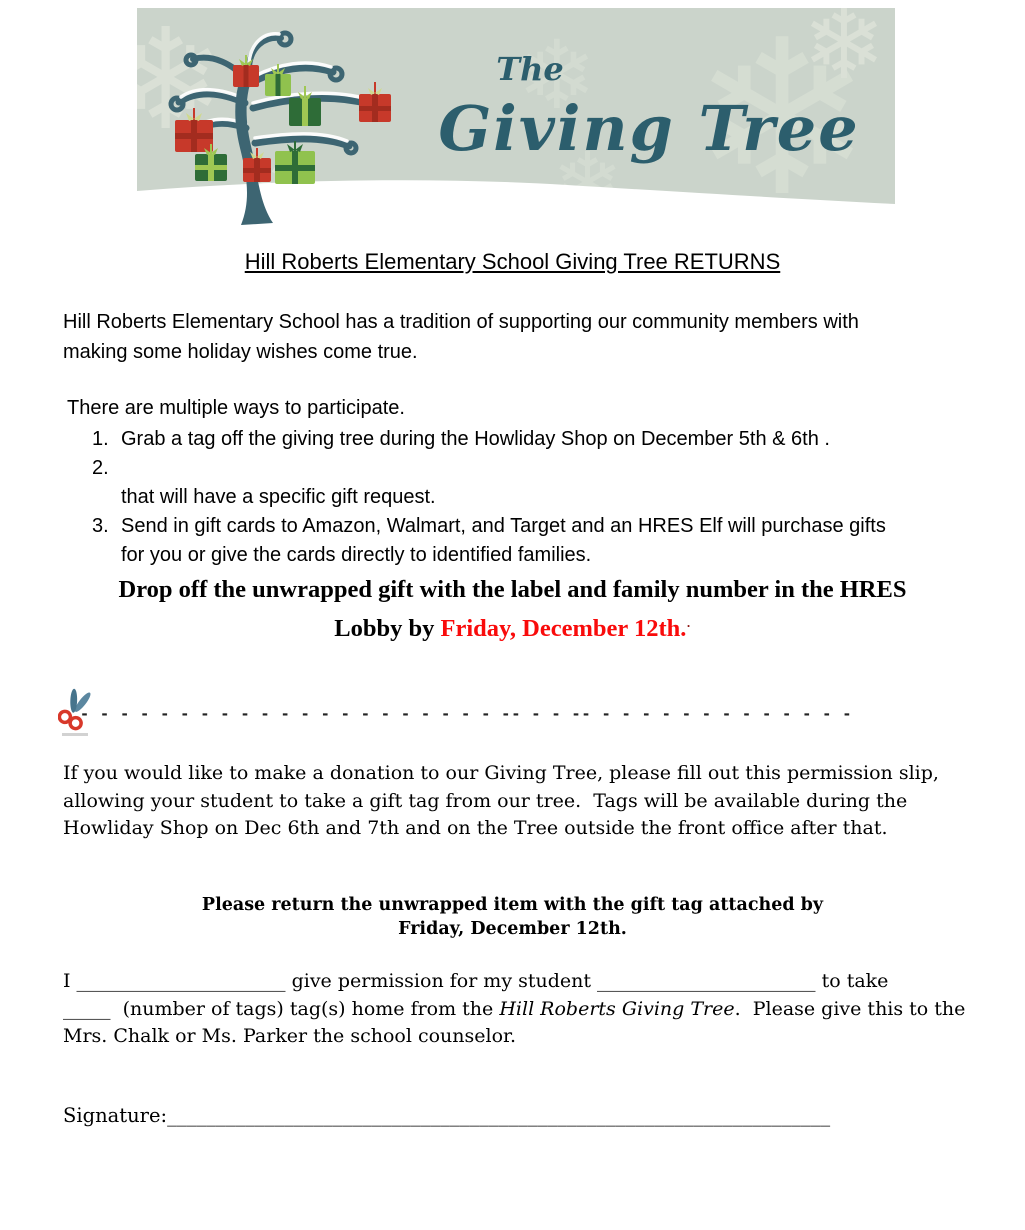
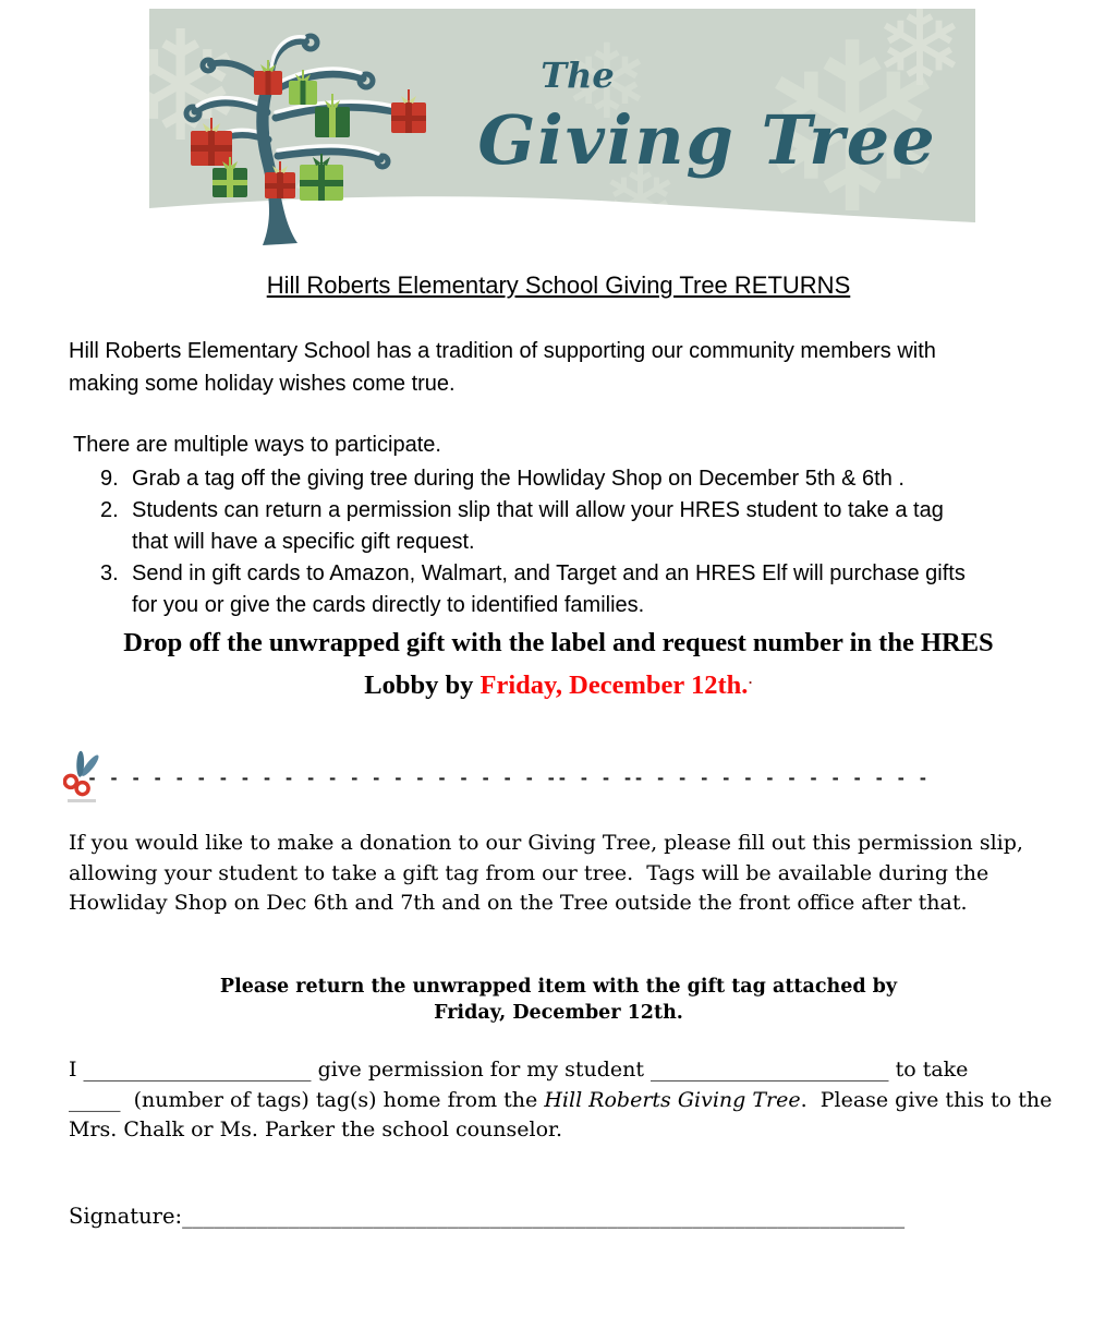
  ❄
  ❄
  ❄
  ❄
  ❄
  The
  Giving Tree
  Hill Roberts Elementary School Giving Tree RETURNS
  Hill Roberts Elementary School has a tradition of supporting our community members with
  making some holiday wishes come true.
  There are multiple ways to participate.
- 1.
+ 9.
  Grab a tag off the giving tree during the Howliday Shop on December 5th & 6th .
  2.
+ Students can return a permission slip that will allow your HRES student to take a tag
  that will have a specific gift request.
  3.
  Send in gift cards to Amazon, Walmart, and Target and an HRES Elf will purchase gifts
  for you or give the cards directly to identified families.
- Drop off the unwrapped gift with the label and family number in the HRES
+ Drop off the unwrapped gift with the label and request number in the HRES
  Lobby by Friday, December 12th.·
  If you would like to make a donation to our Giving Tree, please fill out this permission slip,
  allowing your student to take a gift tag from our tree. Tags will be available during the
  Howliday Shop on Dec 6th and 7th and on the Tree outside the front office after that.
  Please return the unwrapped item with the gift tag attached by
  Friday, December 12th.
  I ______________________ give permission for my student _______________________ to take
  _____ (number of tags) tag(s) home from the Hill Roberts Giving Tree. Please give this to the
  Mrs. Chalk or Ms. Parker the school counselor.
  Signature:____________________________________________________________________
